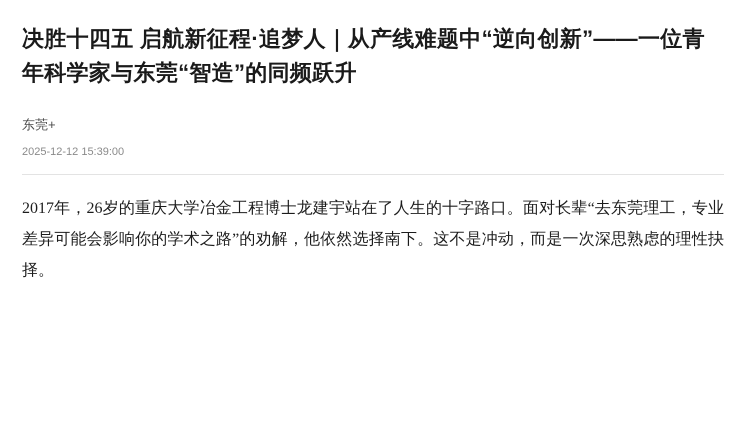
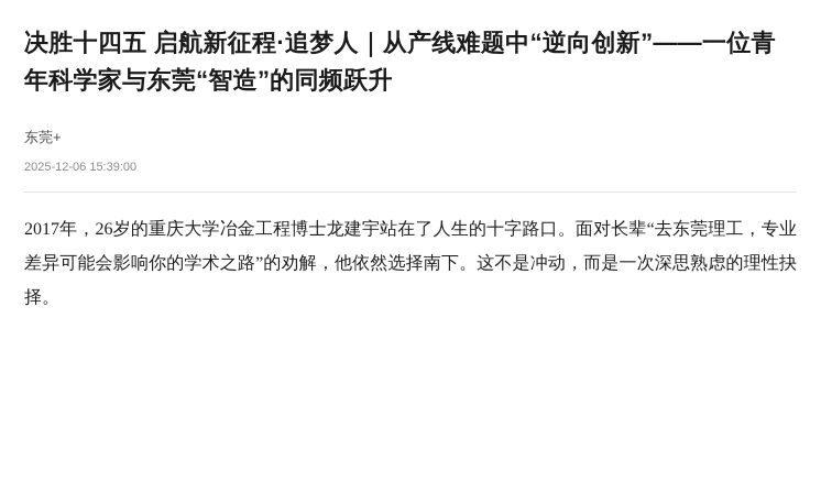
  决胜十四五 启航新征程·追梦人｜从产线难题中“逆向创新”——一位青年科学家与东莞“智造”的同频跃升
  东莞+
- 2025-12-12 15:39:00
+ 2025-12-06 15:39:00
  2017年，26岁的重庆大学冶金工程博士龙建宇站在了人生的十字路口。面对长辈“去东莞理工，专业差异可能会影响你的学术之路”的劝解，他依然选择南下。这不是冲动，而是一次深思熟虑的理性抉择。
